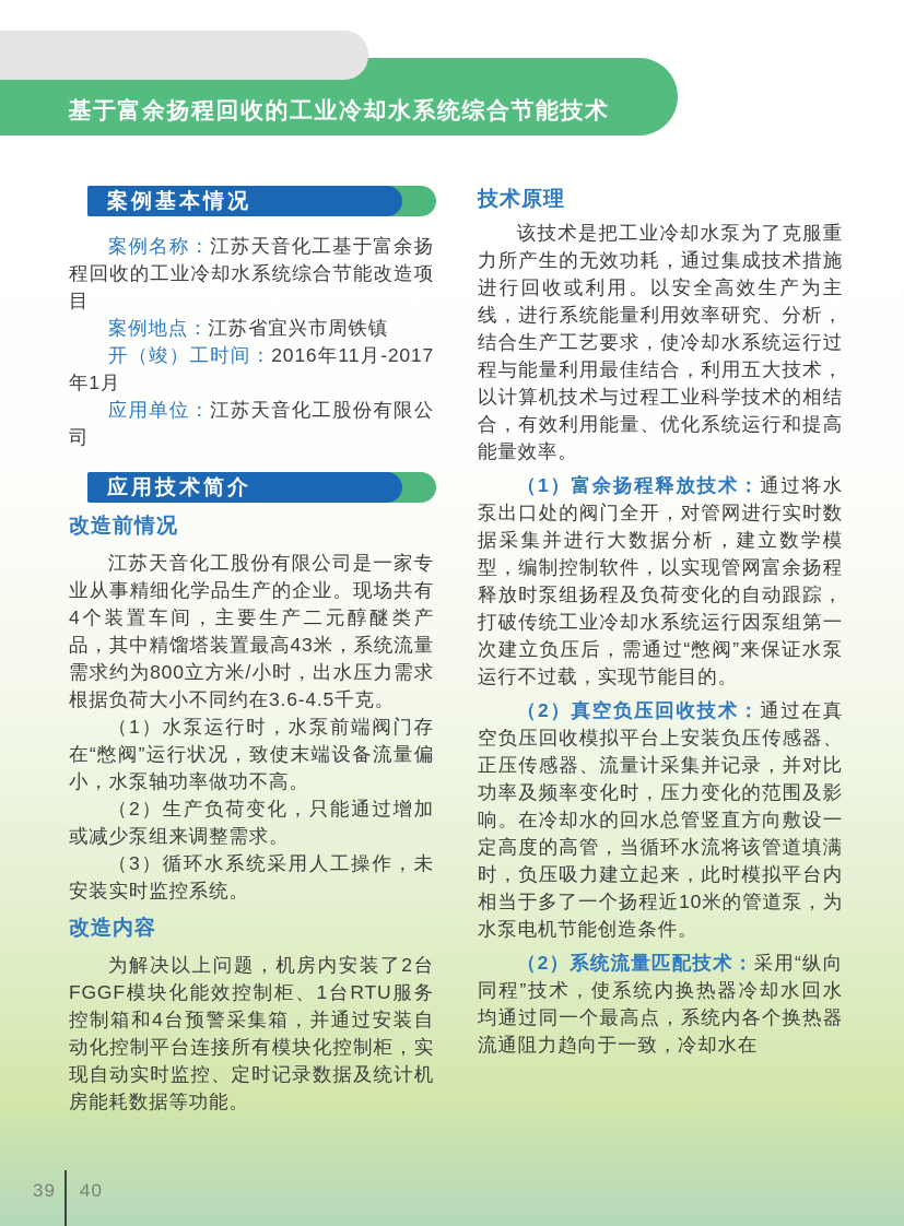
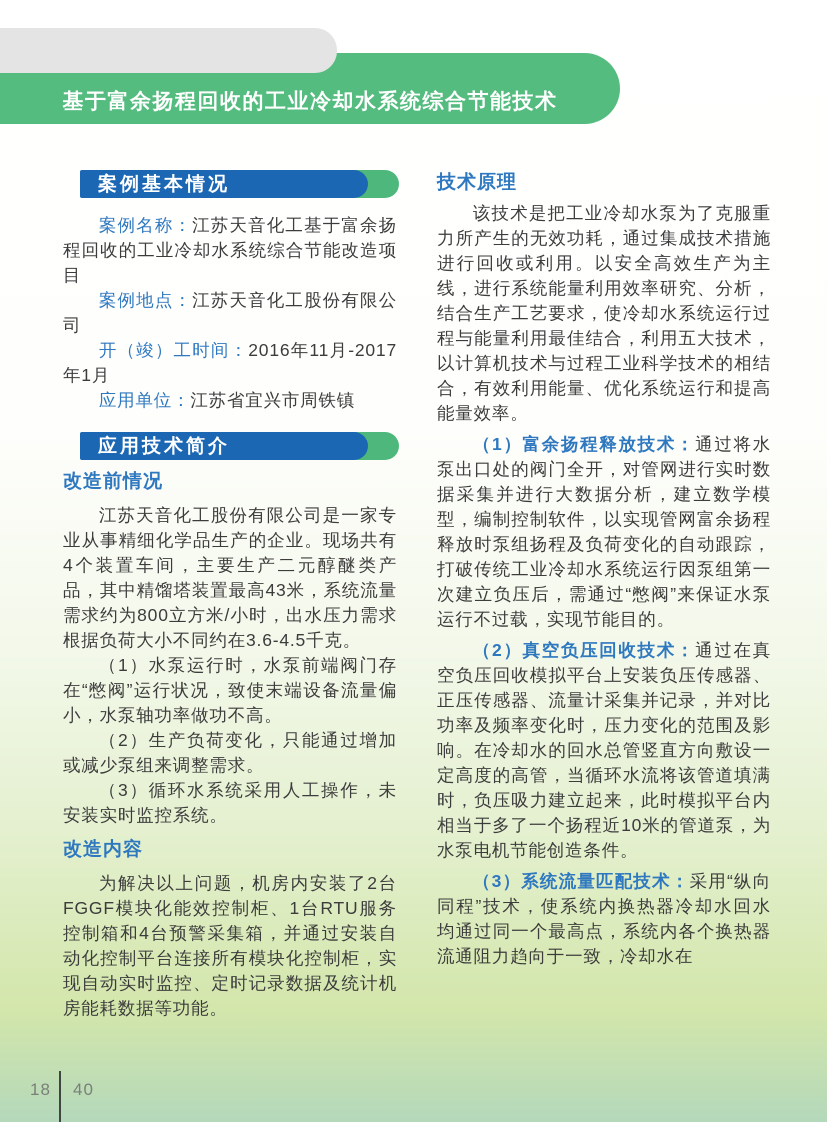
  基于富余扬程回收的工业冷却水系统综合节能技术
  案例基本情况
  案例名称：江苏天音化工基于富余扬程回收的工业冷却水系统综合节能改造项目
- 案例地点：江苏省宜兴市周铁镇
+ 案例地点：江苏天音化工股份有限公司
  开（竣）工时间：2016年11月-2017年1月
- 应用单位：江苏天音化工股份有限公司
+ 应用单位：江苏省宜兴市周铁镇
  应用技术简介
  改造前情况
  江苏天音化工股份有限公司是一家专业从事精细化学品生产的企业。现场共有4个装置车间，主要生产二元醇醚类产品，其中精馏塔装置最高43米，系统流量需求约为800立方米/小时，出水压力需求根据负荷大小不同约在3.6-4.5千克。
  （1）水泵运行时，水泵前端阀门存在“憋阀”运行状况，致使末端设备流量偏小，水泵轴功率做功不高。
  （2）生产负荷变化，只能通过增加或减少泵组来调整需求。
  （3）循环水系统采用人工操作，未安装实时监控系统。
  改造内容
  为解决以上问题，机房内安装了2台FGGF模块化能效控制柜、1台RTU服务控制箱和4台预警采集箱，并通过安装自动化控制平台连接所有模块化控制柜，实现自动实时监控、定时记录数据及统计机房能耗数据等功能。
  技术原理
  该技术是把工业冷却水泵为了克服重力所产生的无效功耗，通过集成技术措施进行回收或利用。以安全高效生产为主线，进行系统能量利用效率研究、分析，结合生产工艺要求，使冷却水系统运行过程与能量利用最佳结合，利用五大技术，以计算机技术与过程工业科学技术的相结合，有效利用能量、优化系统运行和提高能量效率。
  （1）富余扬程释放技术：通过将水泵出口处的阀门全开，对管网进行实时数据采集并进行大数据分析，建立数学模型，编制控制软件，以实现管网富余扬程释放时泵组扬程及负荷变化的自动跟踪，打破传统工业冷却水系统运行因泵组第一次建立负压后，需通过“憋阀”来保证水泵运行不过载，实现节能目的。
  （2）真空负压回收技术：通过在真空负压回收模拟平台上安装负压传感器、正压传感器、流量计采集并记录，并对比功率及频率变化时，压力变化的范围及影响。在冷却水的回水总管竖直方向敷设一定高度的高管，当循环水流将该管道填满时，负压吸力建立起来，此时模拟平台内相当于多了一个扬程近10米的管道泵，为水泵电机节能创造条件。
- （2）系统流量匹配技术：采用“纵向同程”技术，使系统内换热器冷却水回水均通过同一个最高点，系统内各个换热器流通阻力趋向于一致，冷却水在
+ （3）系统流量匹配技术：采用“纵向同程”技术，使系统内换热器冷却水回水均通过同一个最高点，系统内各个换热器流通阻力趋向于一致，冷却水在
- 39
+ 18
  40
